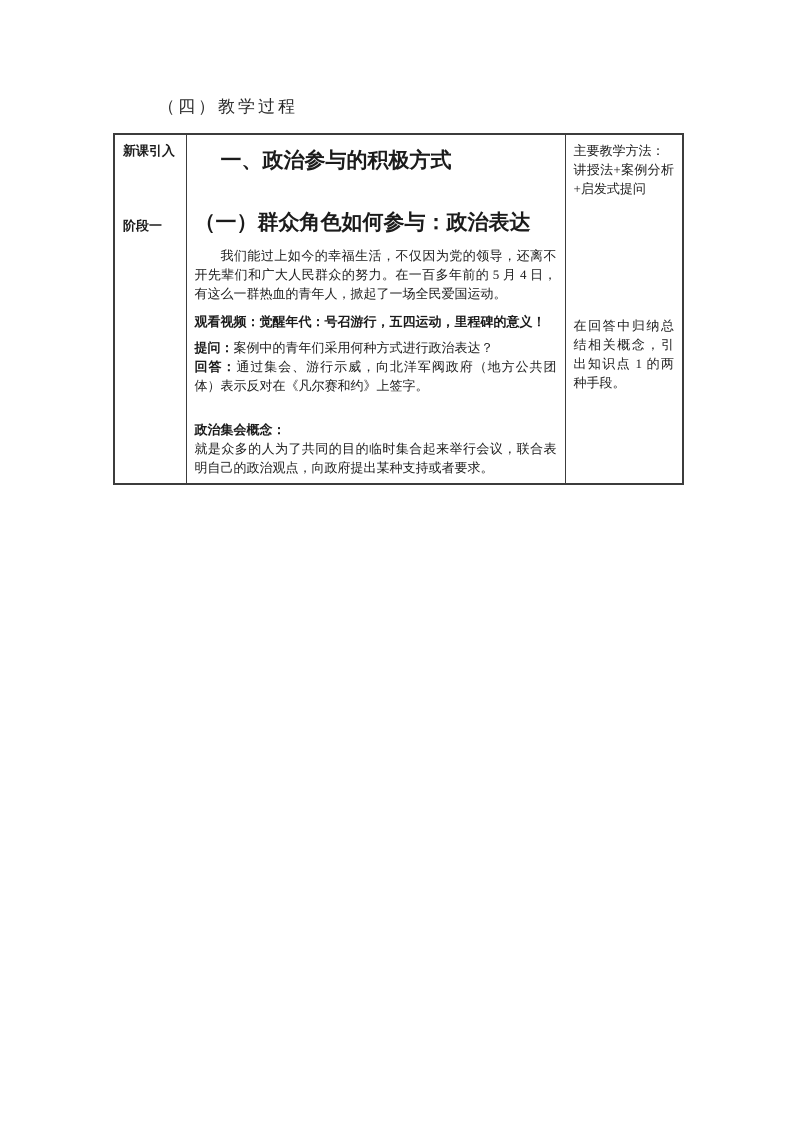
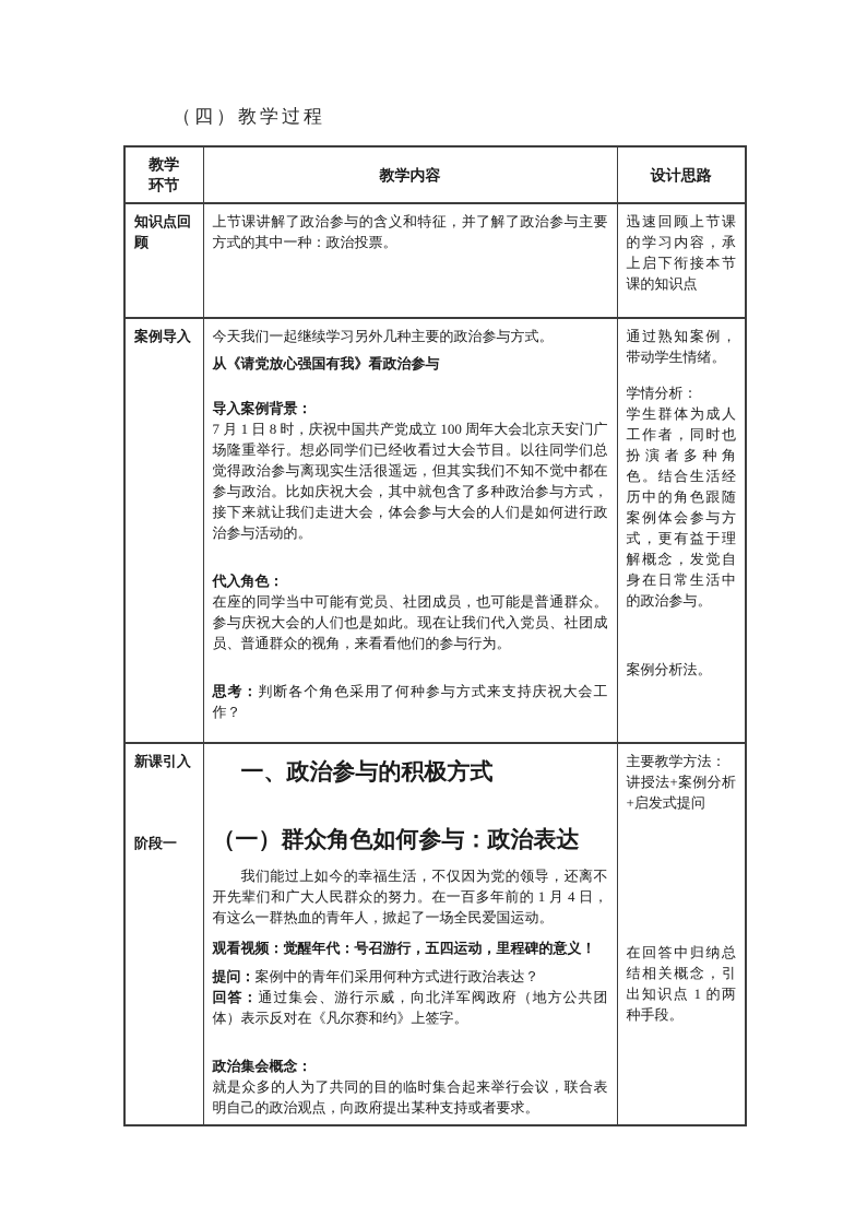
  （四）教学过程
+ 教学 环节	教学内容	设计思路
+ 知识点回顾	上节课讲解了政治参与的含义和特征，并了解了政治参与主要方式的其中一种：政治投票。	迅速回顾上节课的学习内容，承上启下衔接本节课的知识点
+ 案例导入	今天我们一起继续学习另外几种主要的政治参与方式。 从《请党放心强国有我》看政治参与 导入案例背景： 7 月 1 日 8 时，庆祝中国共产党成立 100 周年大会北京天安门广场隆重举行。想必同学们已经收看过大会节目。以往同学们总觉得政治参与离现实生活很遥远，但其实我们不知不觉中都在参与政治。比如庆祝大会，其中就包含了多种政治参与方式，接下来就让我们走进大会，体会参与大会的人们是如何进行政治参与活动的。 代入角色： 在座的同学当中可能有党员、社团成员，也可能是普通群众。参与庆祝大会的人们也是如此。现在让我们代入党员、社团成员、普通群众的视角，来看看他们的参与行为。 思考：判断各个角色采用了何种参与方式来支持庆祝大会工作？	通过熟知案例，带动学生情绪。 学情分析： 学生群体为成人工作者，同时也扮演者多种角色。结合生活经历中的角色跟随案例体会参与方式，更有益于理解概念，发觉自身在日常生活中的政治参与。 案例分析法。
- 新课引入 阶段一	一、政治参与的积极方式 （一）群众角色如何参与：政治表达 我们能过上如今的幸福生活，不仅因为党的领导，还离不开先辈们和广大人民群众的努力。在一百多年前的 5 月 4 日，有这么一群热血的青年人，掀起了一场全民爱国运动。 观看视频：觉醒年代：号召游行，五四运动，里程碑的意义！ 提问：案例中的青年们采用何种方式进行政治表达？ 回答：通过集会、游行示威，向北洋军阀政府（地方公共团体）表示反对在《凡尔赛和约》上签字。 政治集会概念： 就是众多的人为了共同的目的临时集合起来举行会议，联合表明自己的政治观点，向政府提出某种支持或者要求。	主要教学方法： 讲授法+案例分析+启发式提问 在回答中归纳总结相关概念，引出知识点 1 的两种手段。
+ 新课引入 阶段一	一、政治参与的积极方式 （一）群众角色如何参与：政治表达 我们能过上如今的幸福生活，不仅因为党的领导，还离不开先辈们和广大人民群众的努力。在一百多年前的 1 月 4 日，有这么一群热血的青年人，掀起了一场全民爱国运动。 观看视频：觉醒年代：号召游行，五四运动，里程碑的意义！ 提问：案例中的青年们采用何种方式进行政治表达？ 回答：通过集会、游行示威，向北洋军阀政府（地方公共团体）表示反对在《凡尔赛和约》上签字。 政治集会概念： 就是众多的人为了共同的目的临时集合起来举行会议，联合表明自己的政治观点，向政府提出某种支持或者要求。	主要教学方法： 讲授法+案例分析+启发式提问 在回答中归纳总结相关概念，引出知识点 1 的两种手段。
